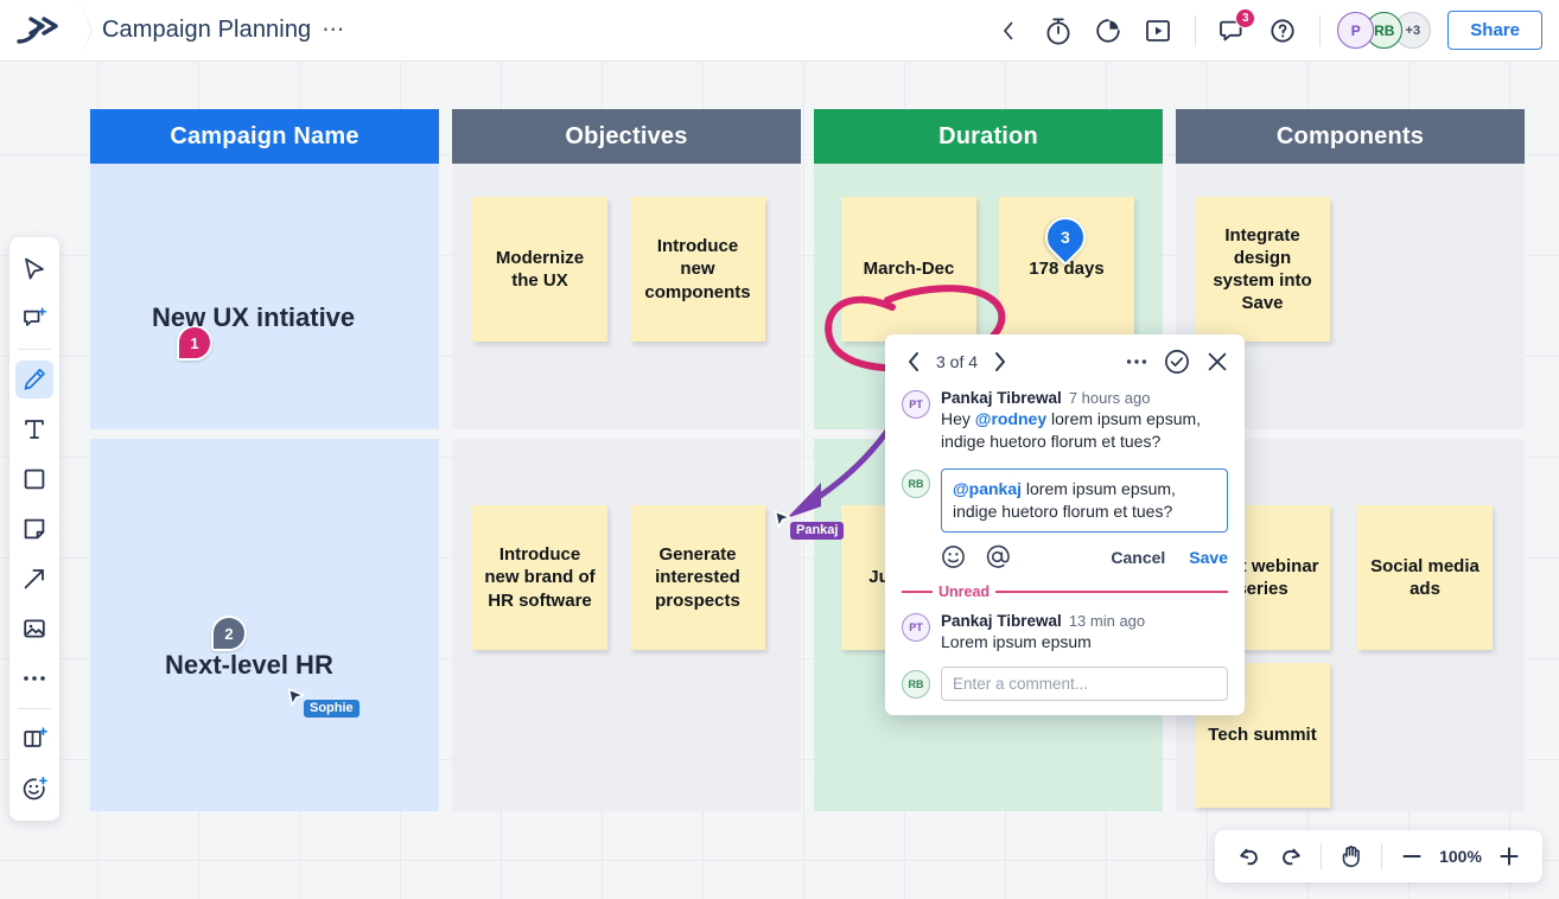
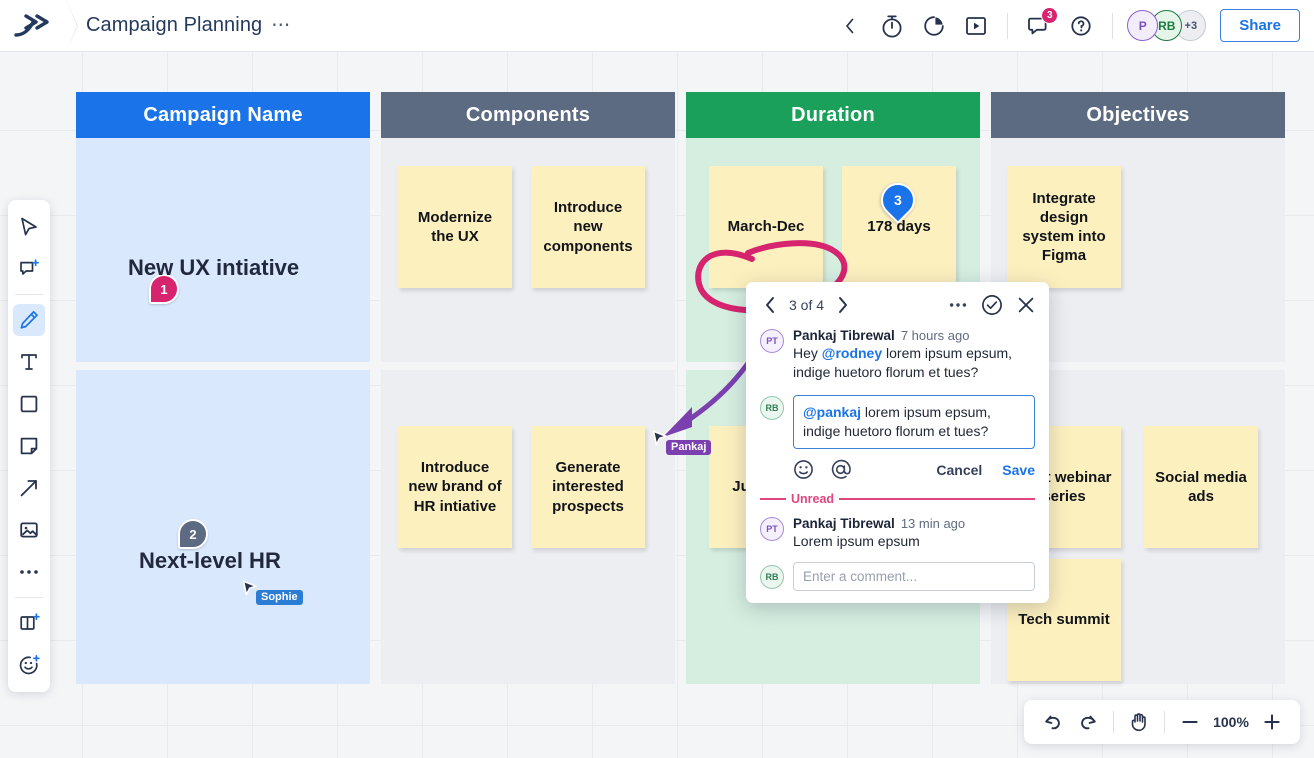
  Campaign Planning
  ⋯
  3
  P
  RB
  +3
  Share
  Campaign Name
- Objectives
+ Components
  Duration
- Components
+ Objectives
  1
  New UX intiative
  2
  Next-level HR
  Sophie
  Modernize the UX
  Introduce new components
- Introduce new brand of HR software
+ Introduce new brand of HR intiative
  Generate interested prospects
  March-Dec
  178 days
- Integrate design system into Save
+ Integrate design system into Figma
  Social media ads
  Tech summit
  Pankaj
  3 of 4
  PT
  Pankaj Tibrewal 7 hours ago
  Hey @rodney lorem ipsum epsum, indige huetoro florum et tues?
  RB
  @pankaj lorem ipsum epsum, indige huetoro florum et tues?
  Cancel
  Save
  Unread
  PT
  Pankaj Tibrewal 13 min ago
  Lorem ipsum epsum
  RB
  Enter a comment...
  100%
